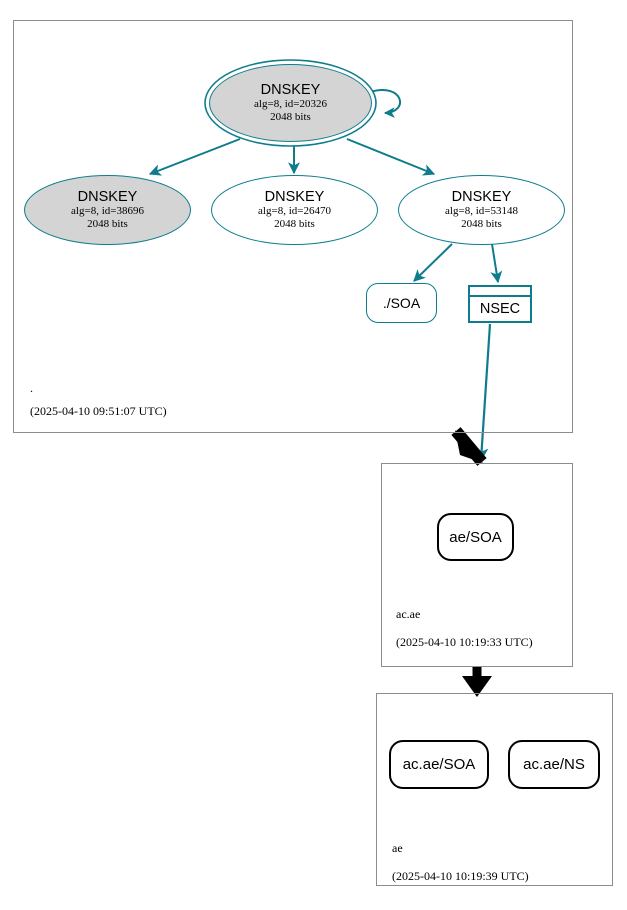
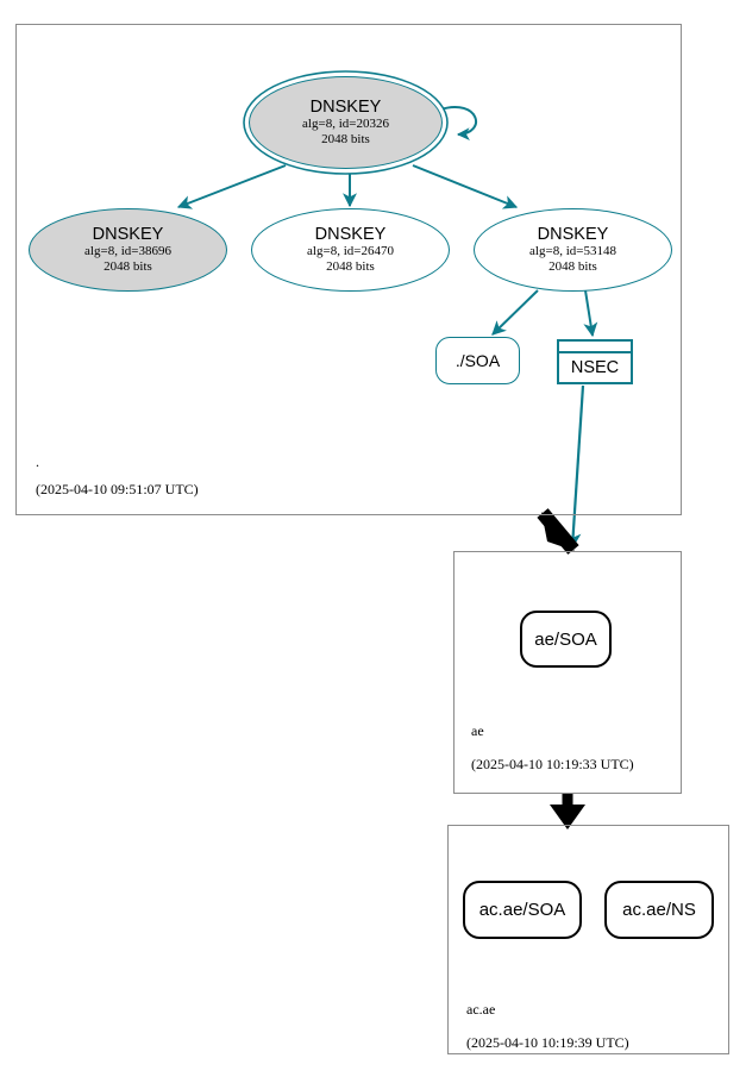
  DNSKEY
  alg=8, id=20326
  2048 bits
  DNSKEY
  alg=8, id=38696
  2048 bits
  DNSKEY
  alg=8, id=26470
  2048 bits
  DNSKEY
  alg=8, id=53148
  2048 bits
  ./SOA
  NSEC
  .
  (2025-04-10 09:51:07 UTC)
  ae/SOA
- ac.ae
+ ae
  (2025-04-10 10:19:33 UTC)
  ac.ae/SOA
  ac.ae/NS
- ae
+ ac.ae
  (2025-04-10 10:19:39 UTC)
